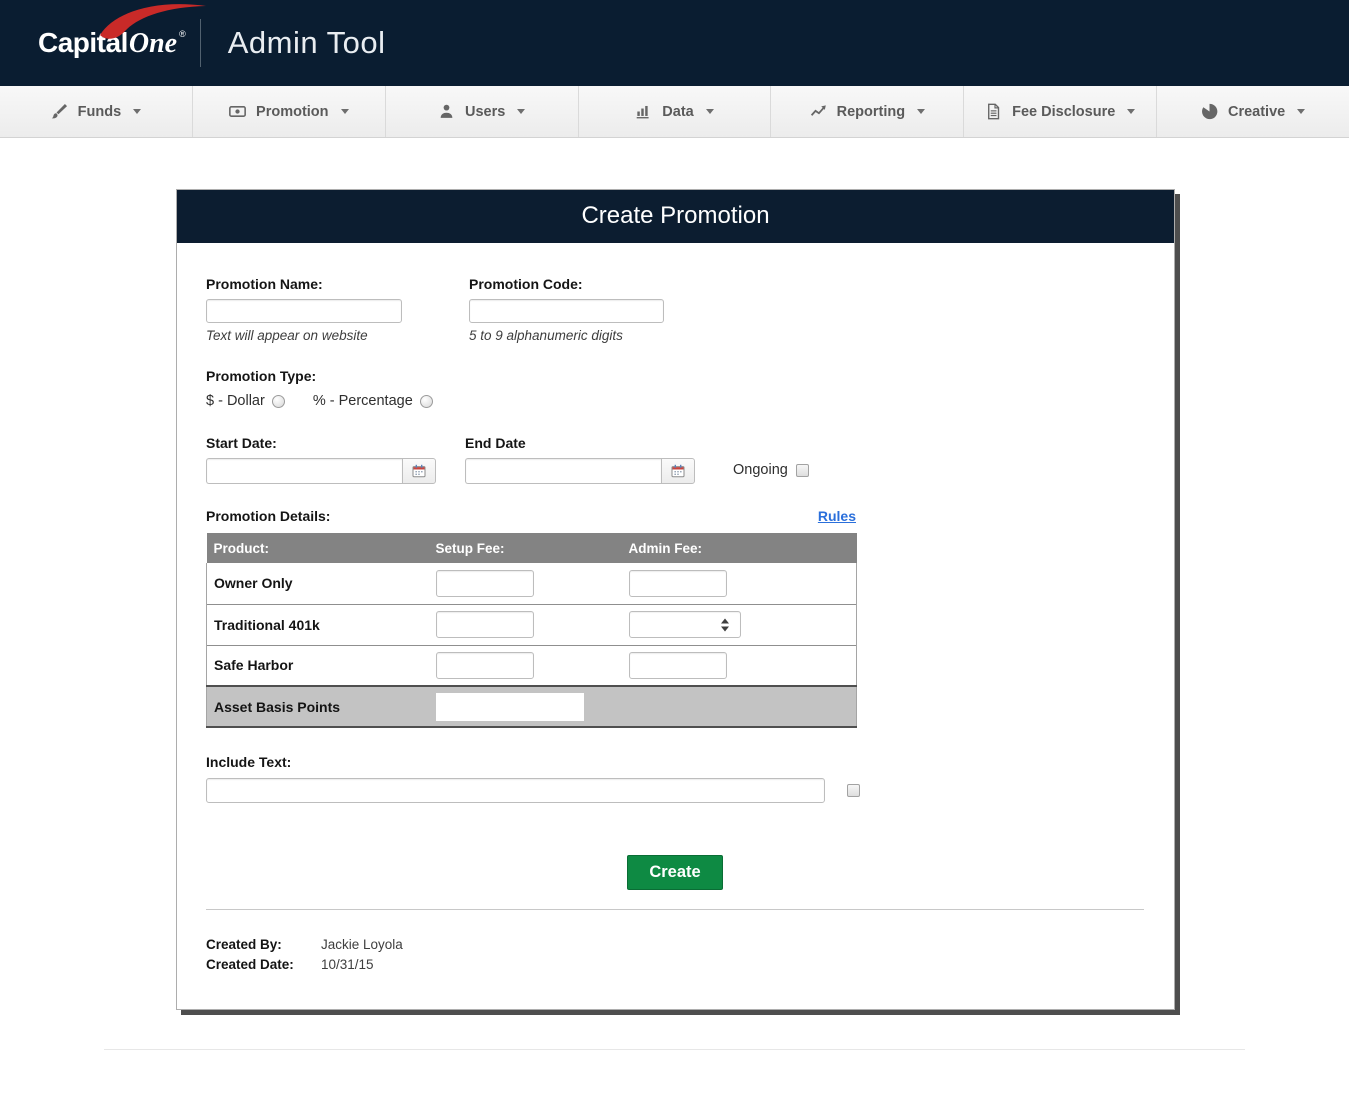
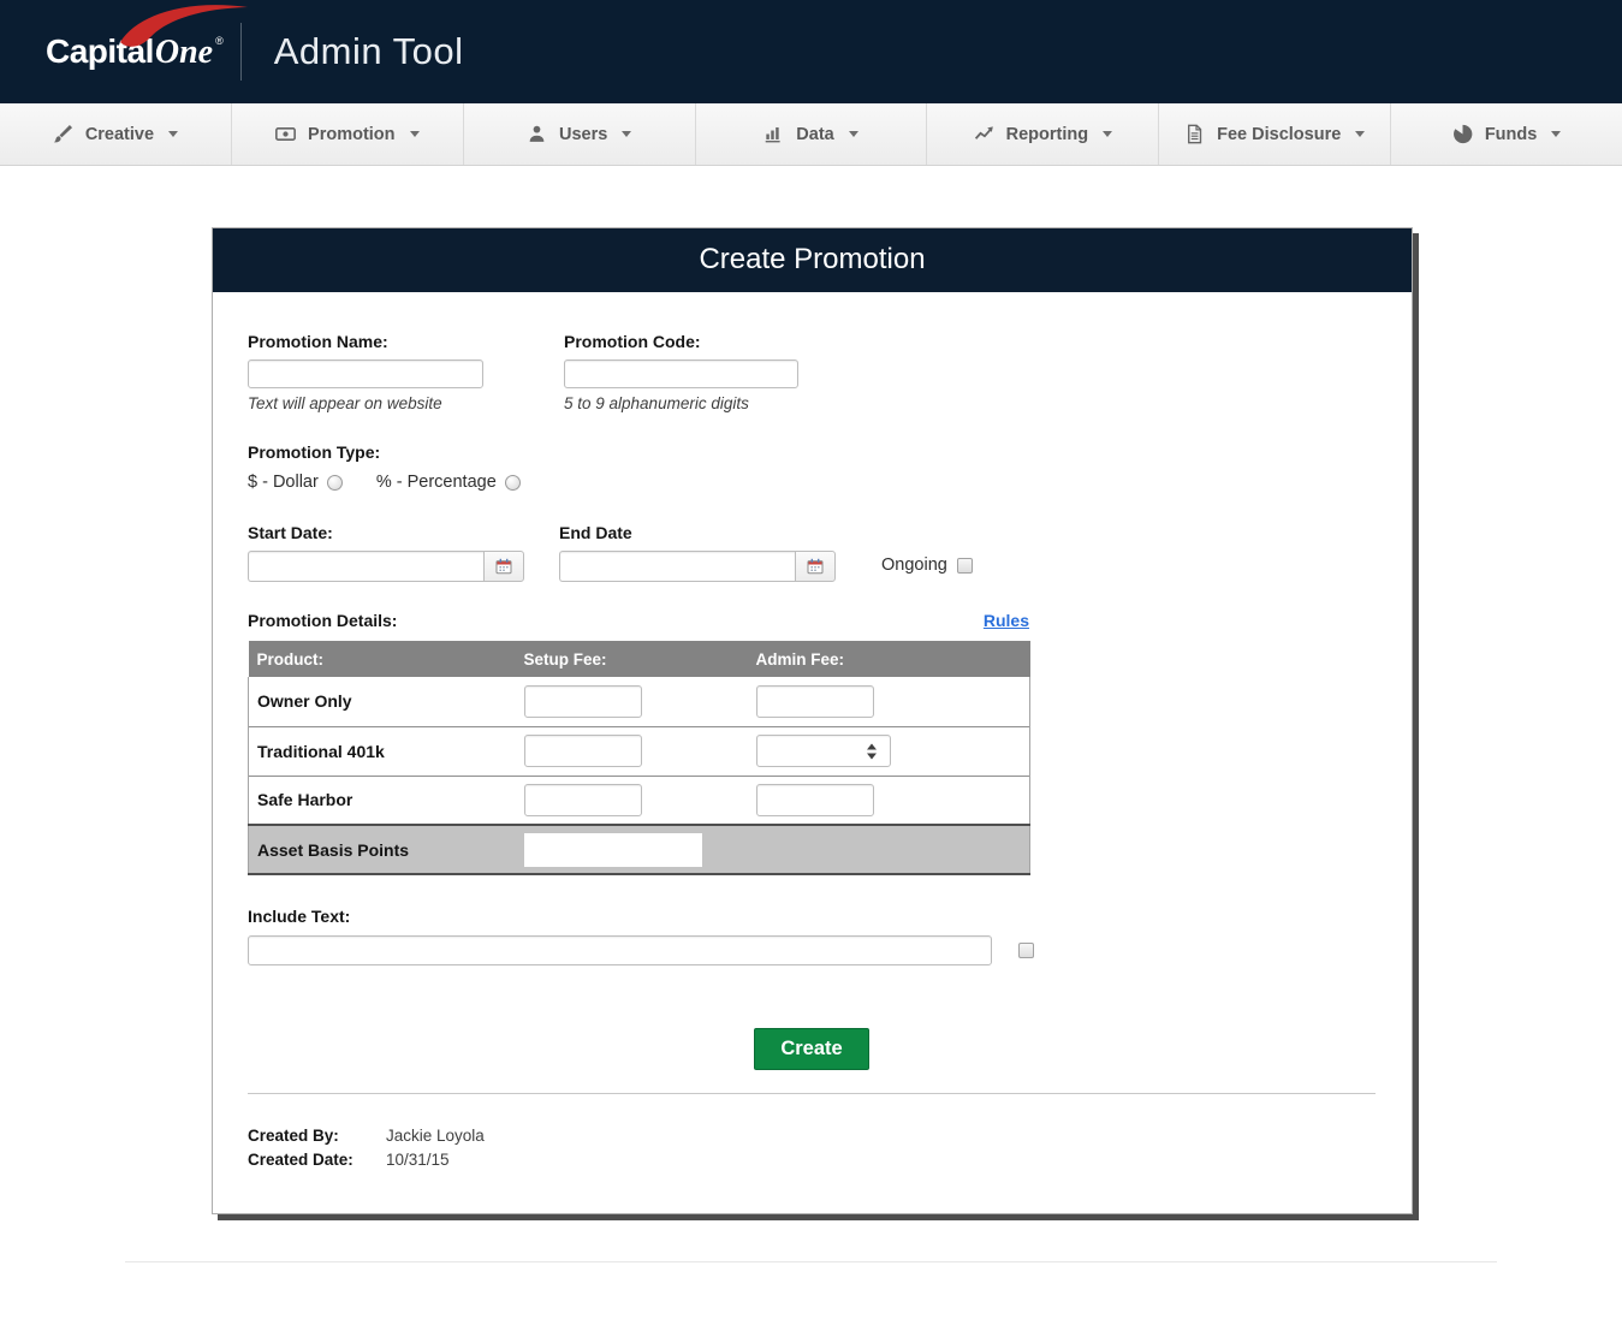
  Capital
  One
  ®
  Admin Tool
- Funds
+ Creative
  Promotion
  Users
  Data
  Reporting
  Fee Disclosure
- Creative
+ Funds
  Create Promotion
  Promotion Name:
  Text will appear on website
  Promotion Code:
  5 to 9 alphanumeric digits
  Promotion Type:
  $ - Dollar
  % - Percentage
  Start Date:
  End Date
  Ongoing
  Promotion Details:
  Rules
  Product:	Setup Fee:	Admin Fee:
  Owner Only
  Traditional 401k
  Safe Harbor
  Asset Basis Points
  Include Text:
  Create
  Created By:
  Jackie Loyola
  Created Date:
  10/31/15
